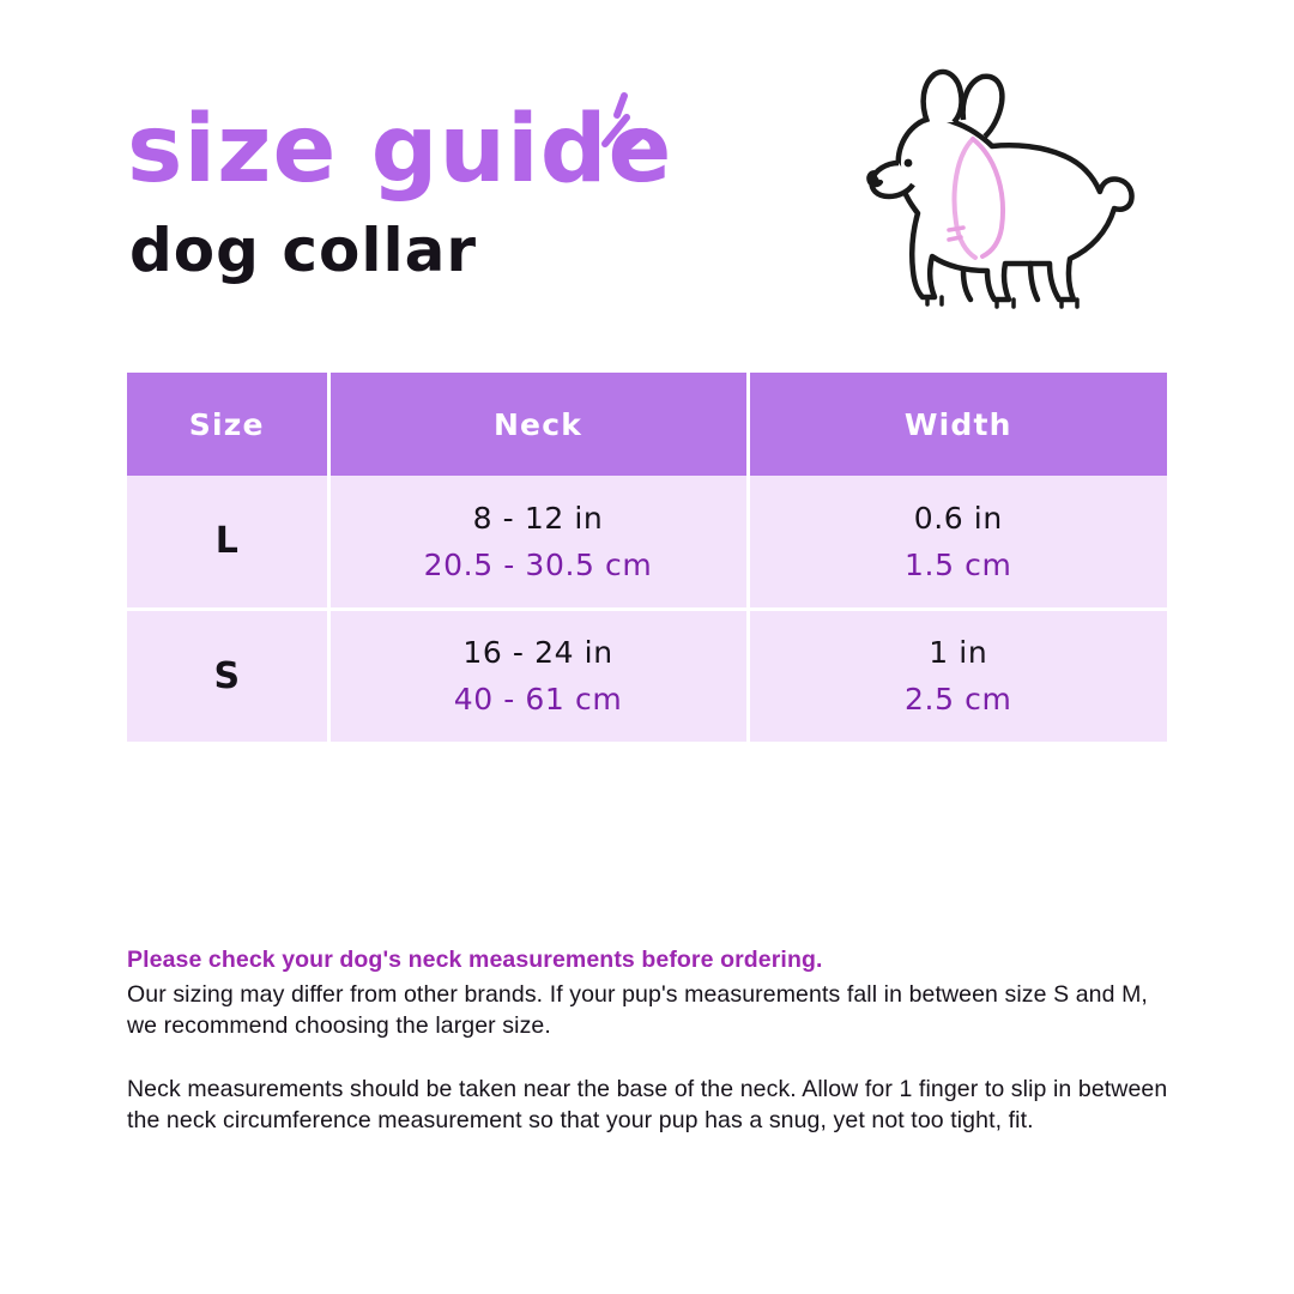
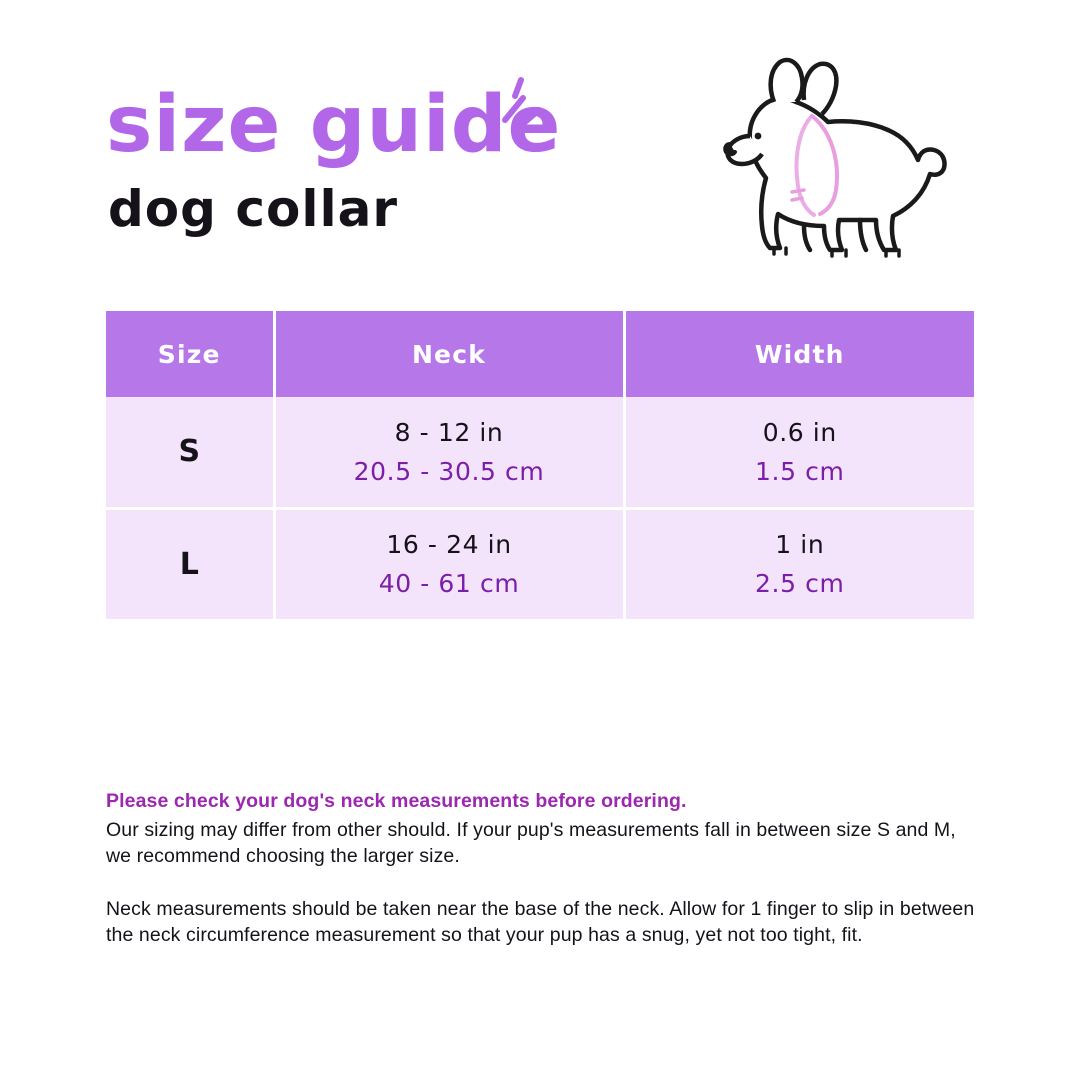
  size guide
  dog collar
  Size	Neck	Width
- L	8 - 12 in 20.5 - 30.5 cm	0.6 in 1.5 cm
+ S	8 - 12 in 20.5 - 30.5 cm	0.6 in 1.5 cm
- S	16 - 24 in 40 - 61 cm	1 in 2.5 cm
+ L	16 - 24 in 40 - 61 cm	1 in 2.5 cm
  Please check your dog's neck measurements before ordering.
- Our sizing may differ from other brands. If your pup's measurements fall in between size S and M, we recommend choosing the larger size.
+ Our sizing may differ from other should. If your pup's measurements fall in between size S and M, we recommend choosing the larger size.
  Neck measurements should be taken near the base of the neck. Allow for 1 finger to slip in between the neck circumference measurement so that your pup has a snug, yet not too tight, fit.
